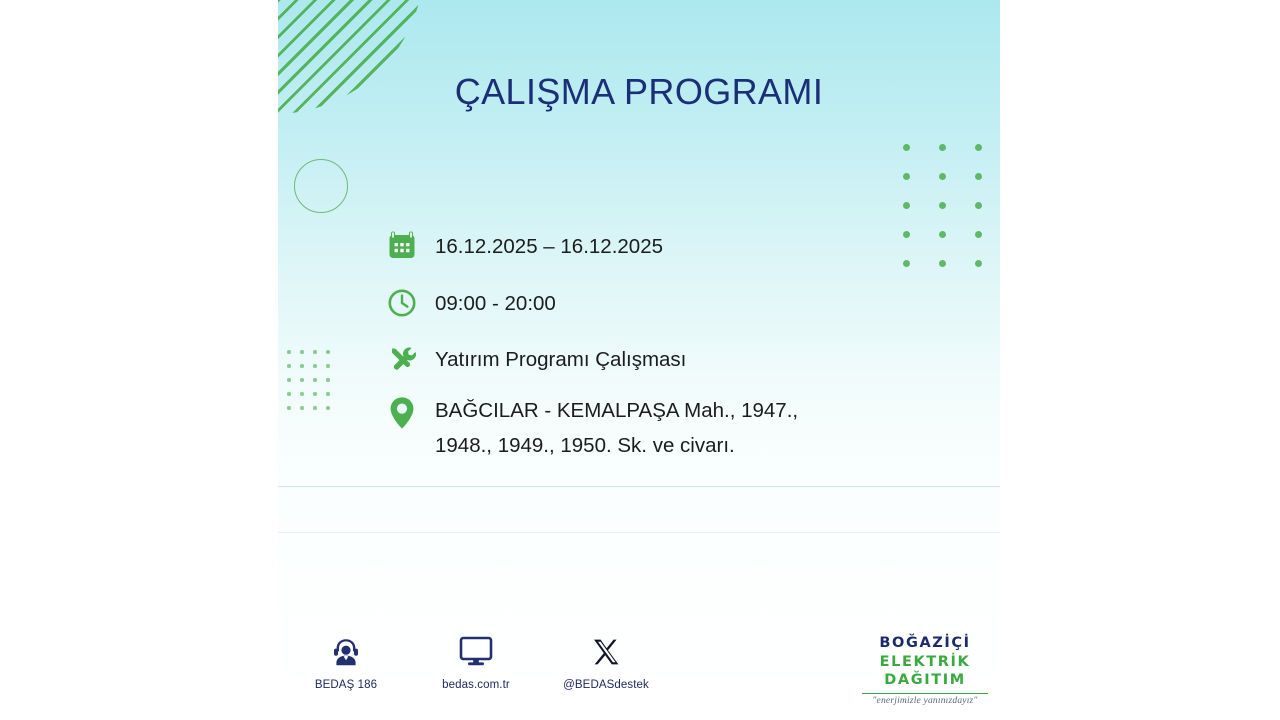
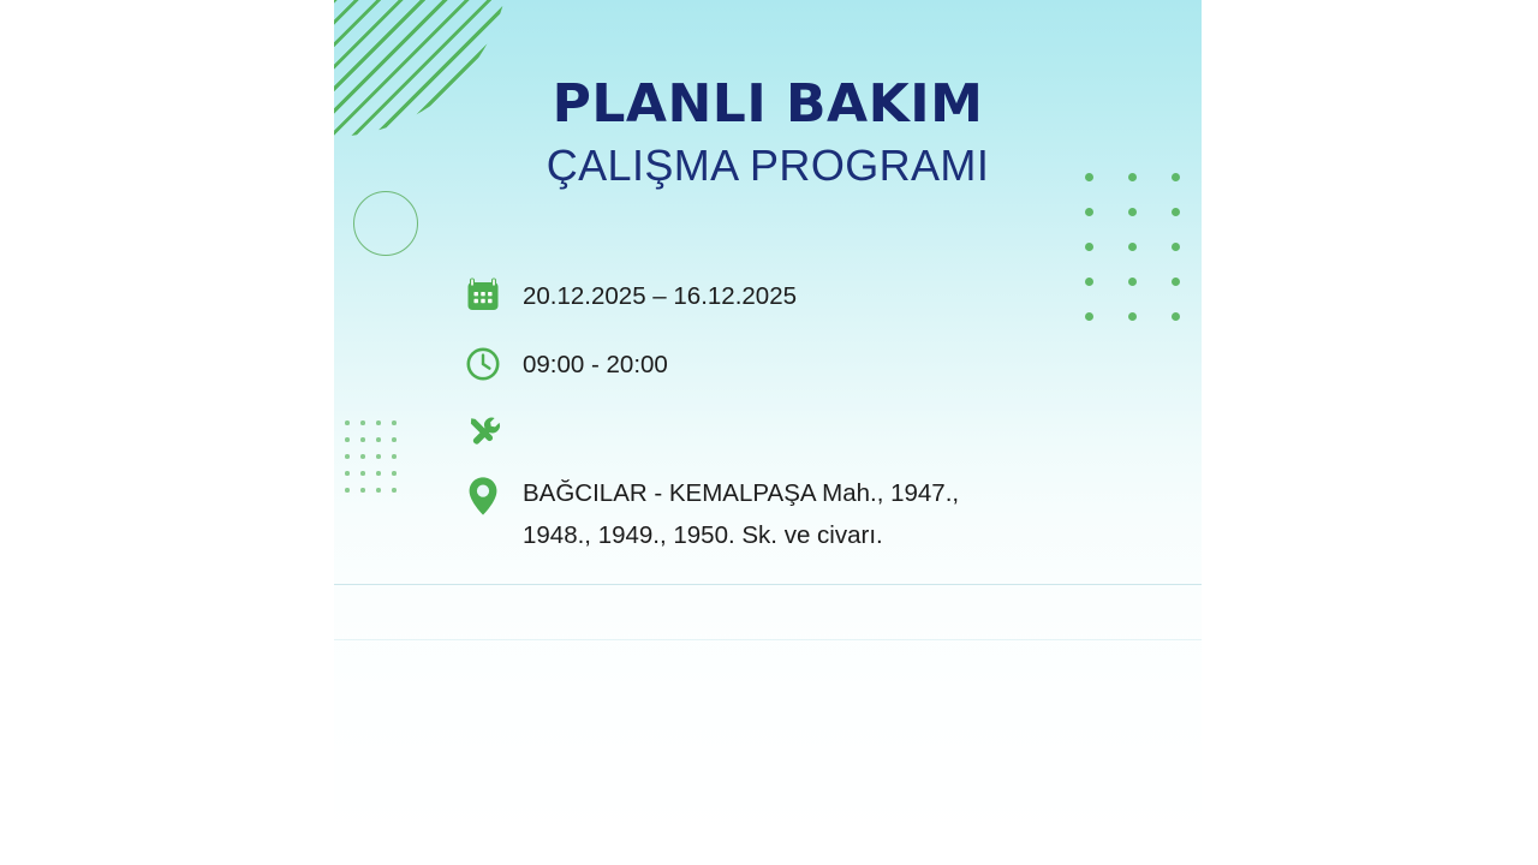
+ PLANLI BAKIM
  ÇALIŞMA PROGRAMI
- 16.12.2025 – 16.12.2025
+ 20.12.2025 – 16.12.2025
  09:00 - 20:00
- Yatırım Programı Çalışması
  BAĞCILAR - KEMALPAŞA Mah., 1947.,
  1948., 1949., 1950. Sk. ve civarı.
- BEDAŞ 186
- bedas.com.tr
- @BEDASdestek
- BOĞAZİÇİ
- ELEKTRİK
- DAĞITIM
- "enerjimizle yanınızdayız"
